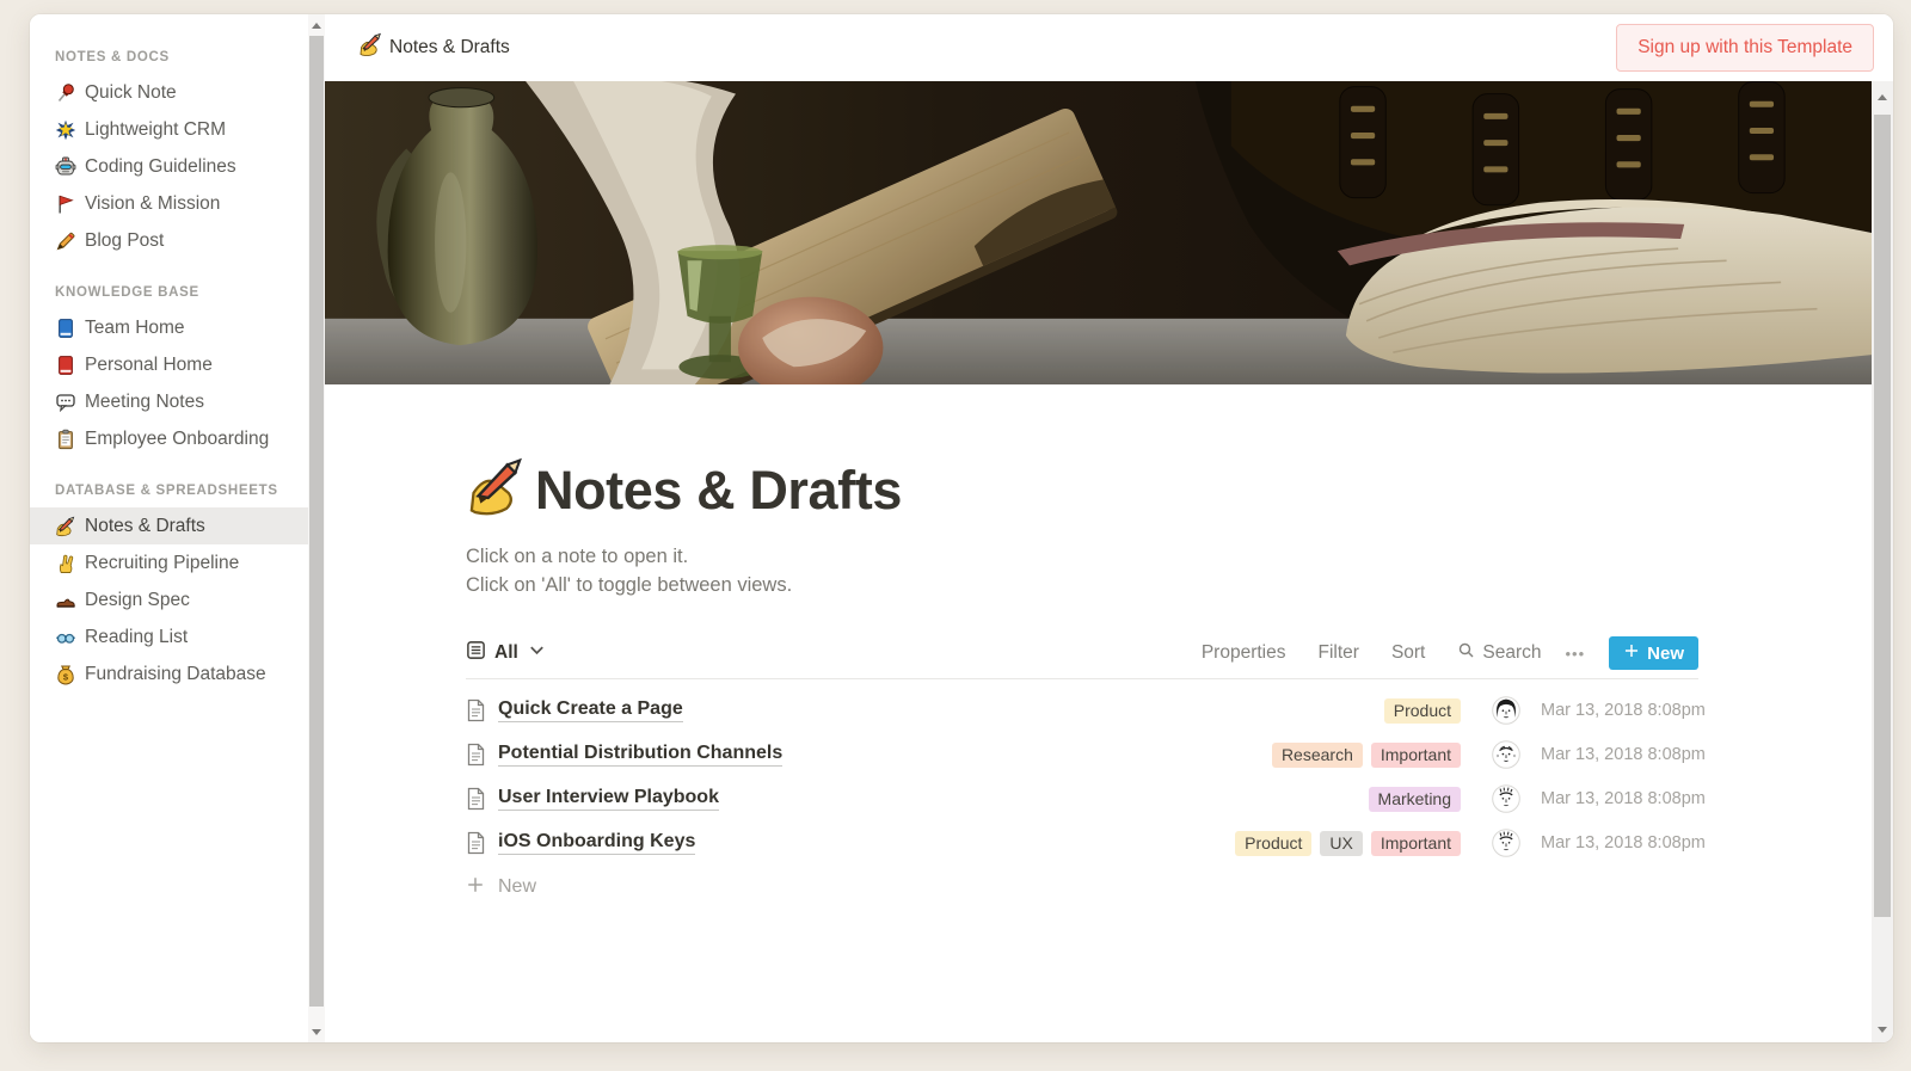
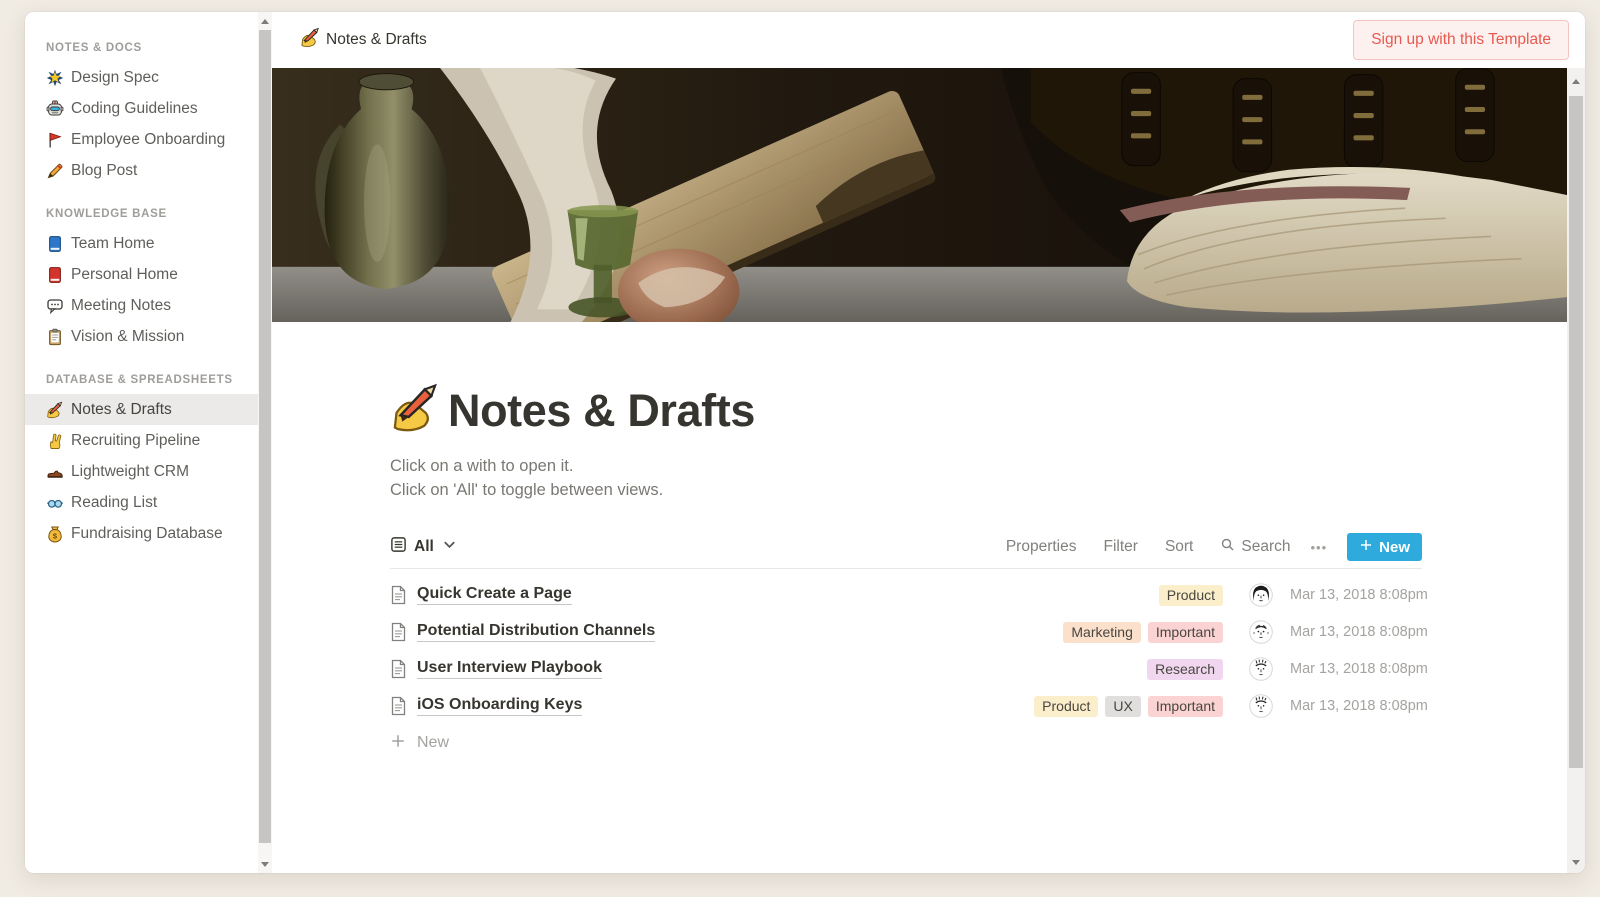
  NOTES & DOCS
- Quick Note
- Lightweight CRM
+ Design Spec
  Coding Guidelines
- Vision & Mission
+ Employee Onboarding
  Blog Post
  KNOWLEDGE BASE
  Team Home
  Personal Home
  Meeting Notes
- Employee Onboarding
+ Vision & Mission
  DATABASE & SPREADSHEETS
  Notes & Drafts
  Recruiting Pipeline
- Design Spec
+ Lightweight CRM
  Reading List
  $
  Fundraising Database
  Notes & Drafts
  Sign up with this Template
  Notes & Drafts
- Click on a note to open it.
+ Click on a with to open it.
  Click on 'All' to toggle between views.
  All
  Properties
  Filter
  Sort
  Search
  •••
  New
  Quick Create a Page
  Product
  Mar 13, 2018 8:08pm
  Potential Distribution Channels
- Research
+ Marketing
  Important
  Mar 13, 2018 8:08pm
  User Interview Playbook
- Marketing
+ Research
  Mar 13, 2018 8:08pm
  iOS Onboarding Keys
  Product
  UX
  Important
  Mar 13, 2018 8:08pm
  New
